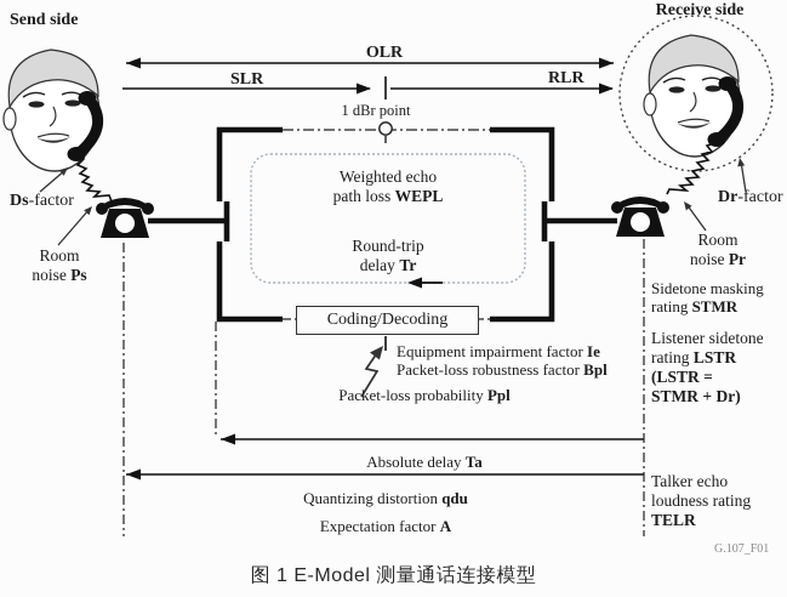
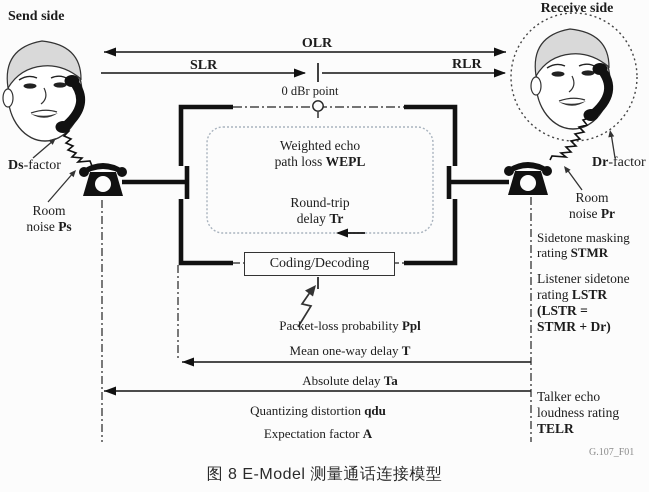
  Send side
  Receive side
  OLR
  SLR
  RLR
- 1 dBr point
+ 0 dBr point
  Weighted echo
  path loss WEPL
  Round-trip
  delay Tr
  Coding/Decoding
- Equipment impairment factor Ie
- Packet-loss robustness factor Bpl
  Packet-loss probability Ppl
+ Mean one-way delay T
  Absolute delay Ta
  Quantizing distortion qdu
  Expectation factor A
  Ds-factor
  Room
  noise Ps
  Dr-factor
  Room
  noise Pr
  Sidetone masking
  rating STMR
  Listener sidetone
  rating LSTR
  (LSTR =
  STMR + Dr)
  Talker echo
  loudness rating
  TELR
  G.107_F01
- 图 1 E-Model 测量通话连接模型
+ 图 8 E-Model 测量通话连接模型
